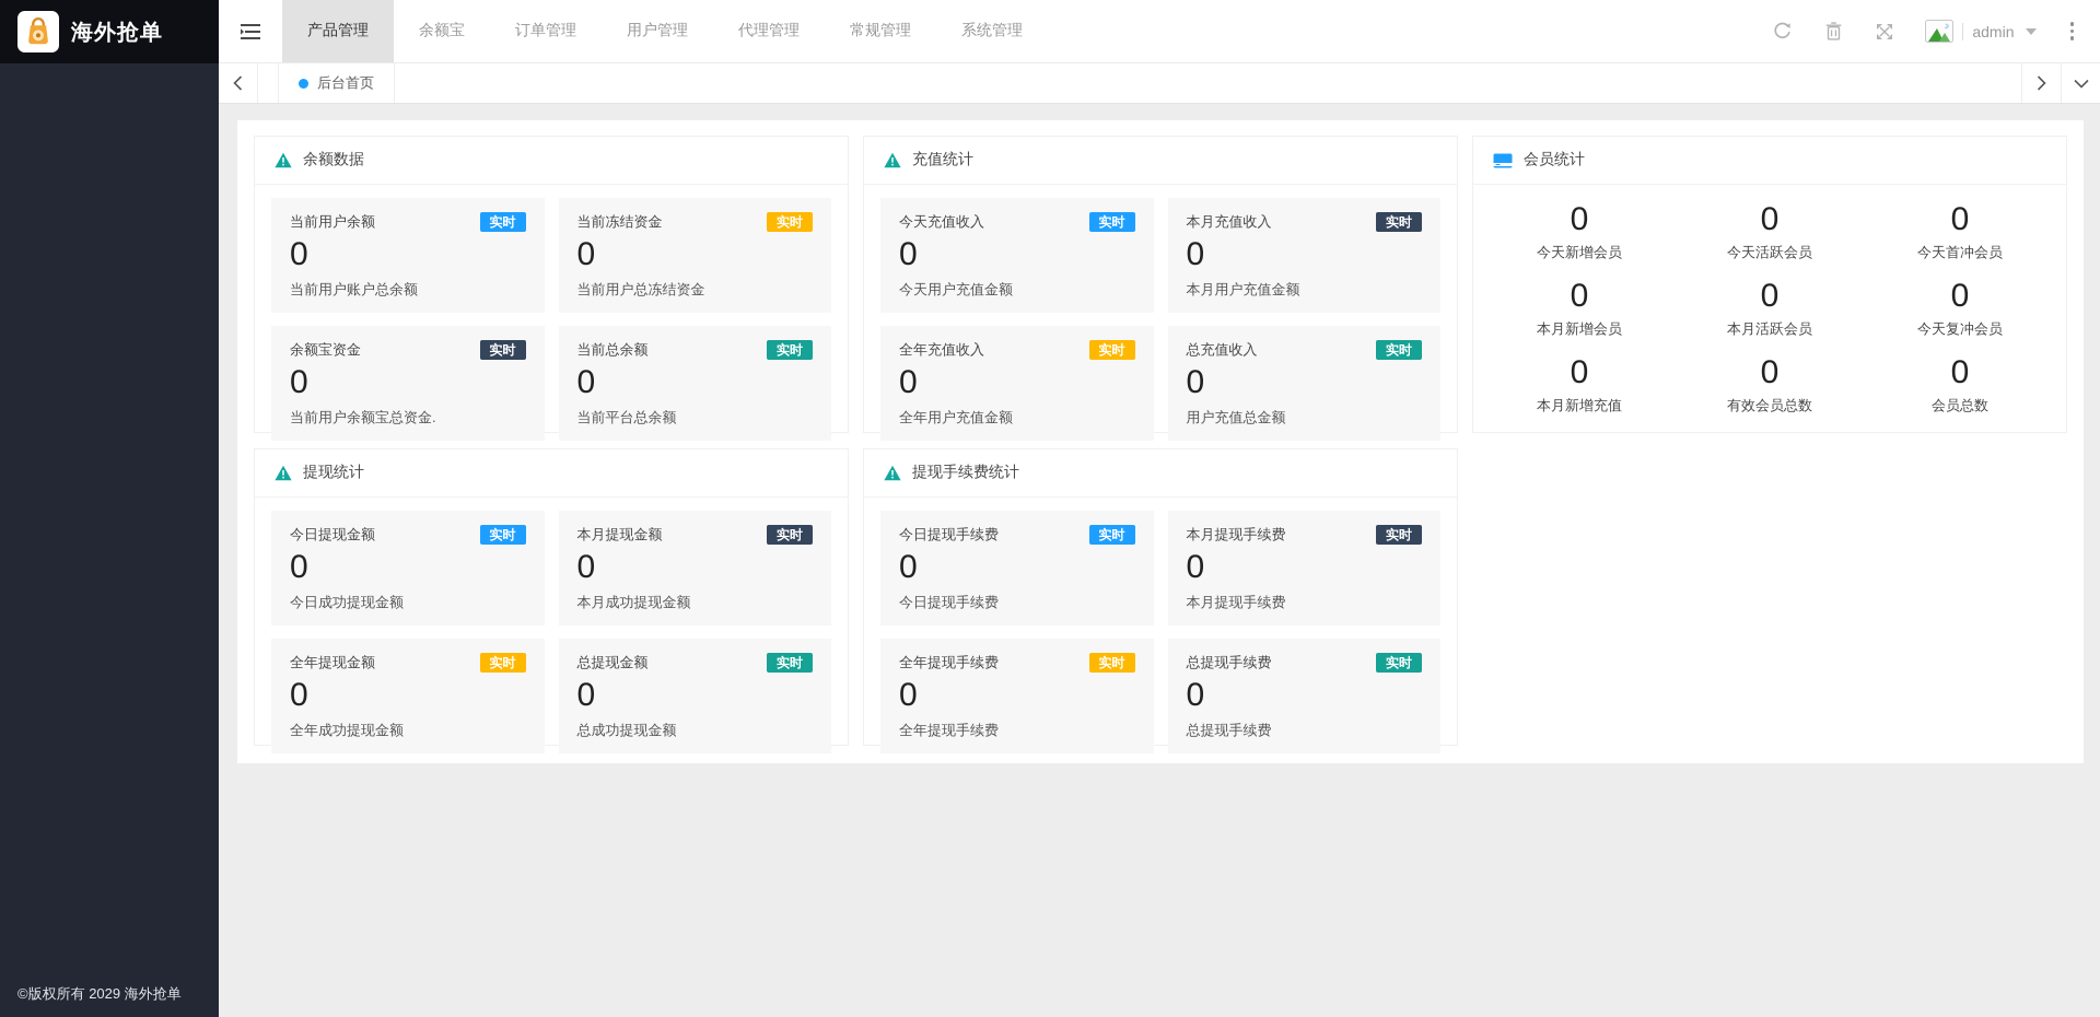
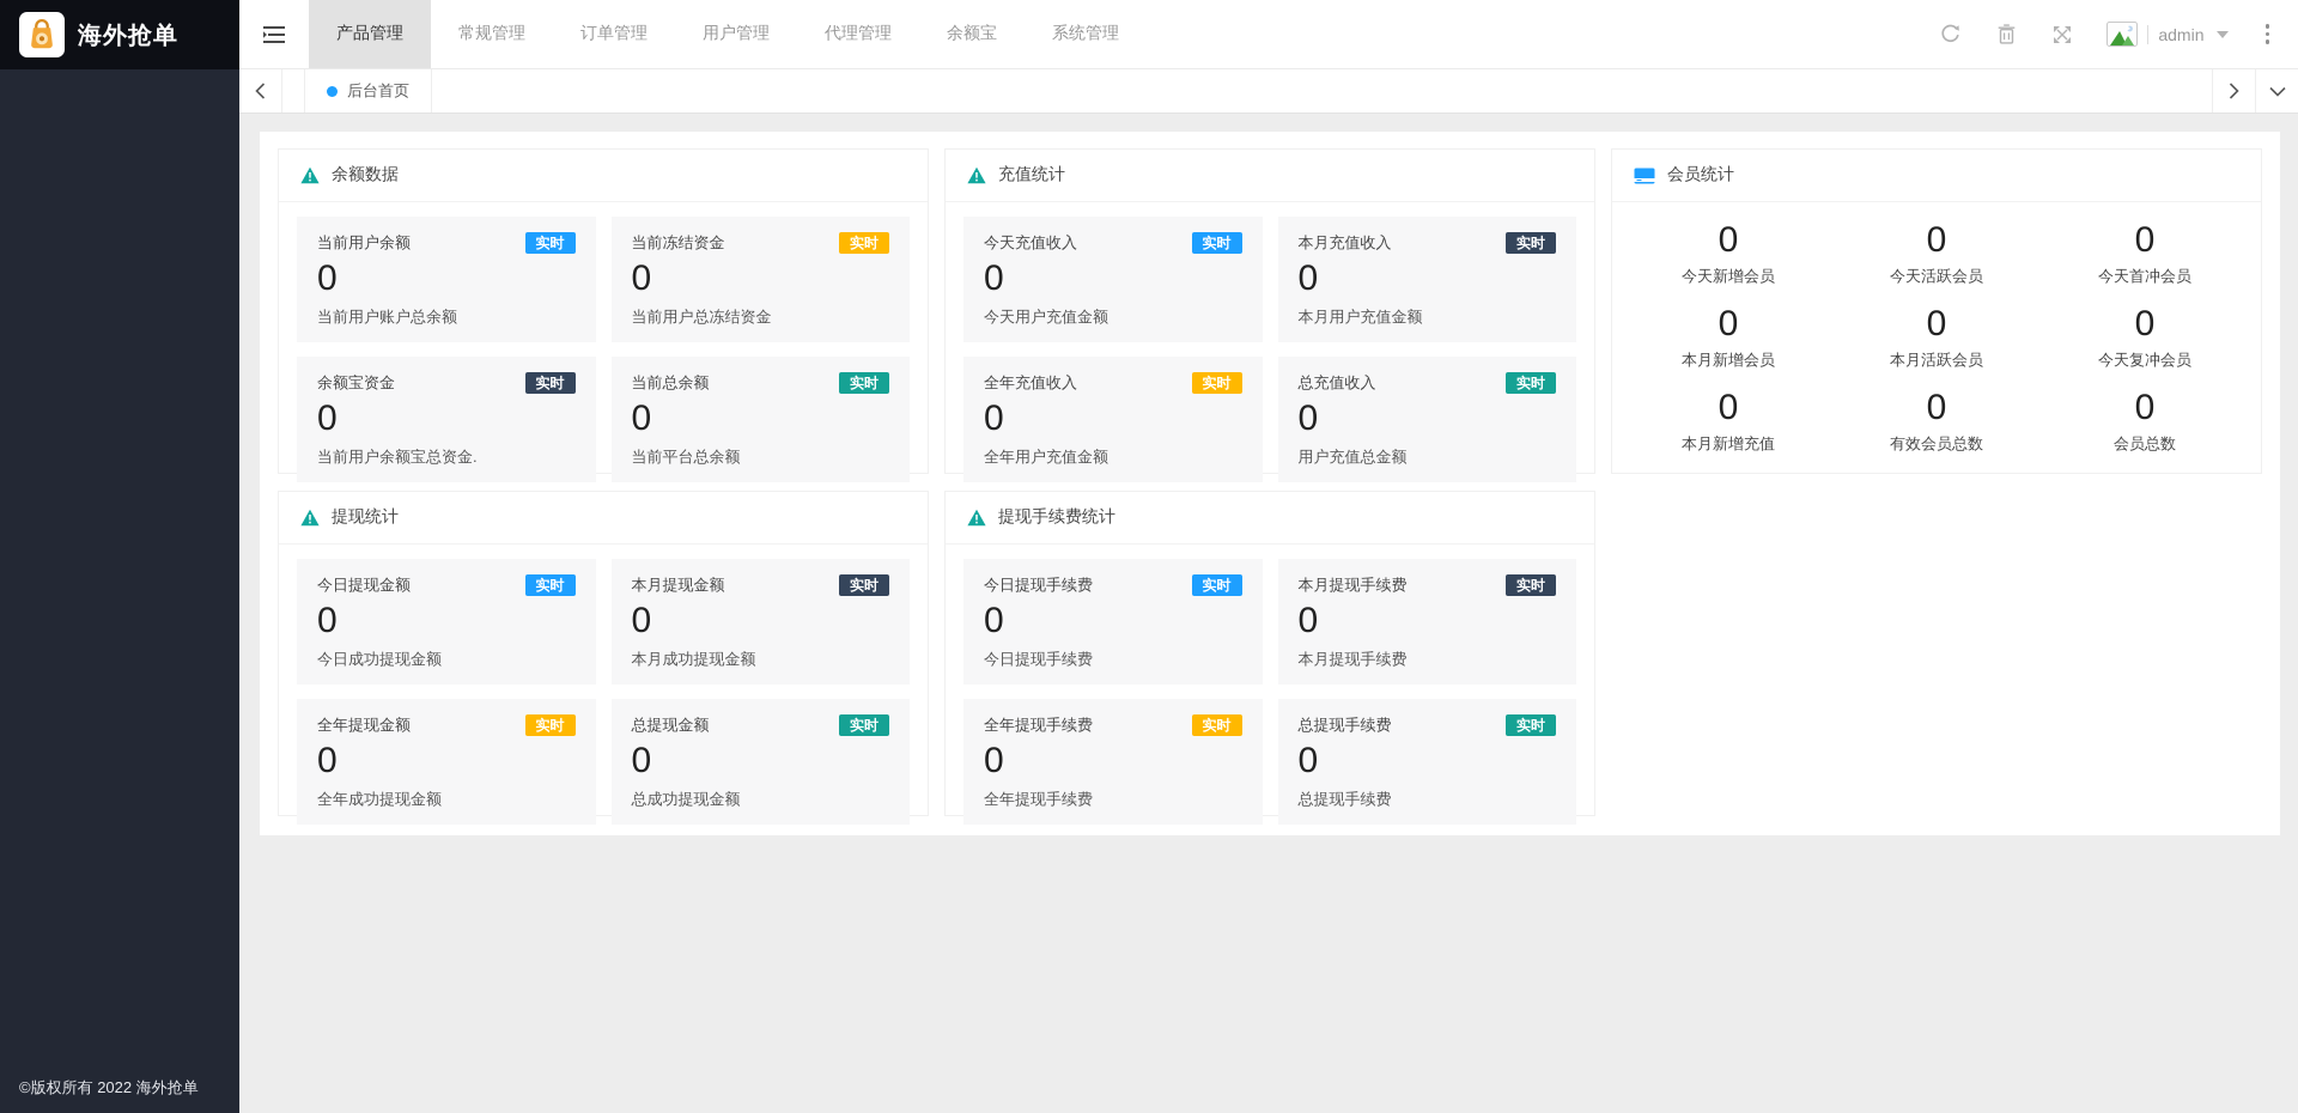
  海外抢单
- ©版权所有 2029 海外抢单
+ ©版权所有 2022 海外抢单
  产品管理
- 余额宝
+ 常规管理
  订单管理
  用户管理
  代理管理
- 常规管理
+ 余额宝
  系统管理
  admin
  后台首页
  余额数据
  当前用户余额
  实时
  0
  当前用户账户总余额
  当前冻结资金
  实时
  0
  当前用户总冻结资金
  余额宝资金
  实时
  0
  当前用户余额宝总资金.
  当前总余额
  实时
  0
  当前平台总余额
  充值统计
  今天充值收入
  实时
  0
  今天用户充值金额
  本月充值收入
  实时
  0
  本月用户充值金额
  全年充值收入
  实时
  0
  全年用户充值金额
  总充值收入
  实时
  0
  用户充值总金额
  会员统计
  0
  今天新增会员
  0
  今天活跃会员
  0
  今天首冲会员
  0
  本月新增会员
  0
  本月活跃会员
  0
  今天复冲会员
  0
  本月新增充值
  0
  有效会员总数
  0
  会员总数
  提现统计
  今日提现金额
  实时
  0
  今日成功提现金额
  本月提现金额
  实时
  0
  本月成功提现金额
  全年提现金额
  实时
  0
  全年成功提现金额
  总提现金额
  实时
  0
  总成功提现金额
  提现手续费统计
  今日提现手续费
  实时
  0
  今日提现手续费
  本月提现手续费
  实时
  0
  本月提现手续费
  全年提现手续费
  实时
  0
  全年提现手续费
  总提现手续费
  实时
  0
  总提现手续费
